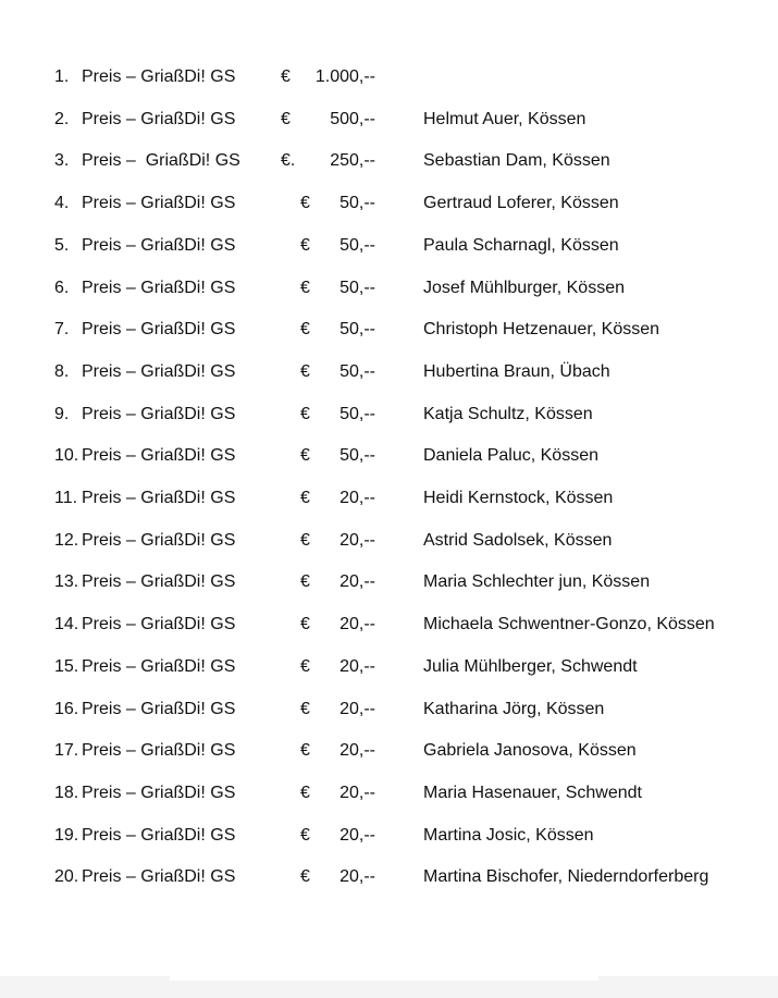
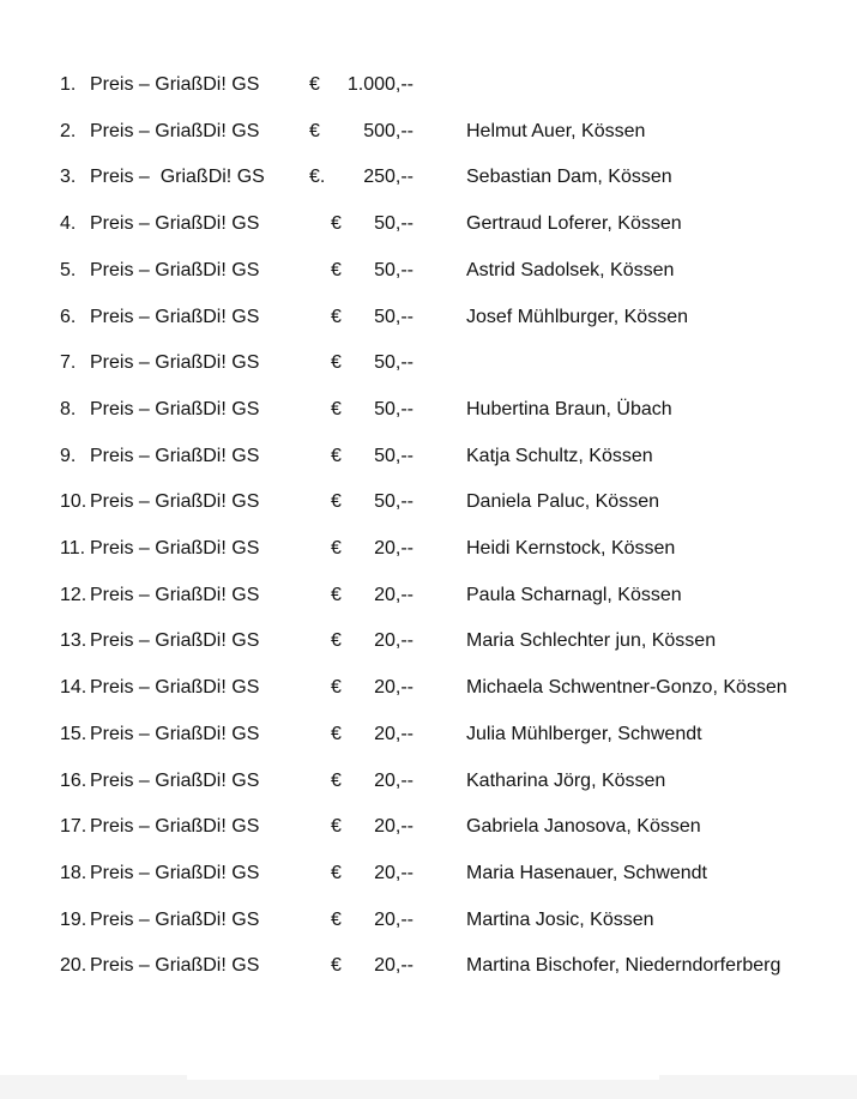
  1.
  Preis – GriaßDi! GS
  €
  1.000,--
  2.
  Preis – GriaßDi! GS
  €
  500,--
  Helmut Auer, Kössen
  3.
  Preis – GriaßDi! GS
  €.
  250,--
  Sebastian Dam, Kössen
  4.
  Preis – GriaßDi! GS
  €
  50,--
  Gertraud Loferer, Kössen
  5.
  Preis – GriaßDi! GS
  €
  50,--
- Paula Scharnagl, Kössen
+ Astrid Sadolsek, Kössen
  6.
  Preis – GriaßDi! GS
  €
  50,--
  Josef Mühlburger, Kössen
  7.
  Preis – GriaßDi! GS
  €
  50,--
- Christoph Hetzenauer, Kössen
  8.
  Preis – GriaßDi! GS
  €
  50,--
  Hubertina Braun, Übach
  9.
  Preis – GriaßDi! GS
  €
  50,--
  Katja Schultz, Kössen
  10.
  Preis – GriaßDi! GS
  €
  50,--
  Daniela Paluc, Kössen
  11.
  Preis – GriaßDi! GS
  €
  20,--
  Heidi Kernstock, Kössen
  12.
  Preis – GriaßDi! GS
  €
  20,--
- Astrid Sadolsek, Kössen
+ Paula Scharnagl, Kössen
  13.
  Preis – GriaßDi! GS
  €
  20,--
  Maria Schlechter jun, Kössen
  14.
  Preis – GriaßDi! GS
  €
  20,--
  Michaela Schwentner-Gonzo, Kössen
  15.
  Preis – GriaßDi! GS
  €
  20,--
  Julia Mühlberger, Schwendt
  16.
  Preis – GriaßDi! GS
  €
  20,--
  Katharina Jörg, Kössen
  17.
  Preis – GriaßDi! GS
  €
  20,--
  Gabriela Janosova, Kössen
  18.
  Preis – GriaßDi! GS
  €
  20,--
  Maria Hasenauer, Schwendt
  19.
  Preis – GriaßDi! GS
  €
  20,--
  Martina Josic, Kössen
  20.
  Preis – GriaßDi! GS
  €
  20,--
  Martina Bischofer, Niederndorferberg
